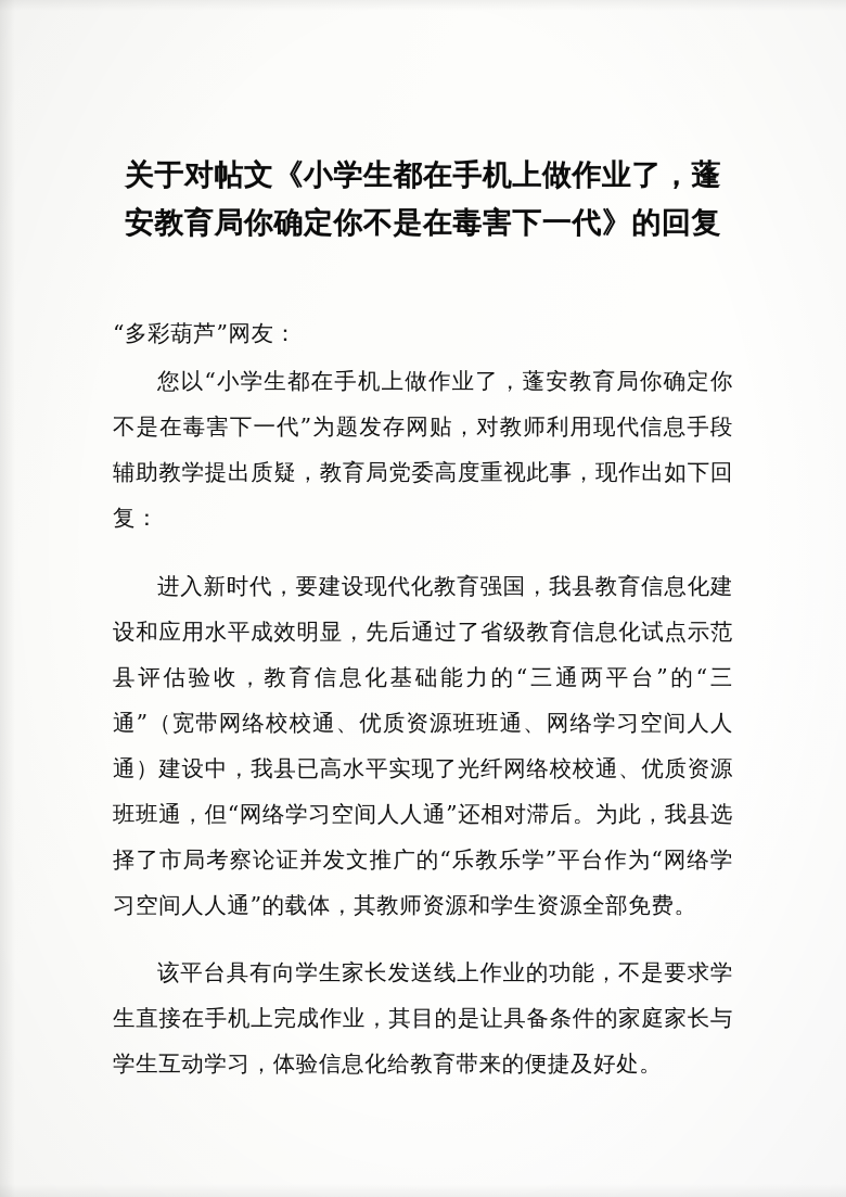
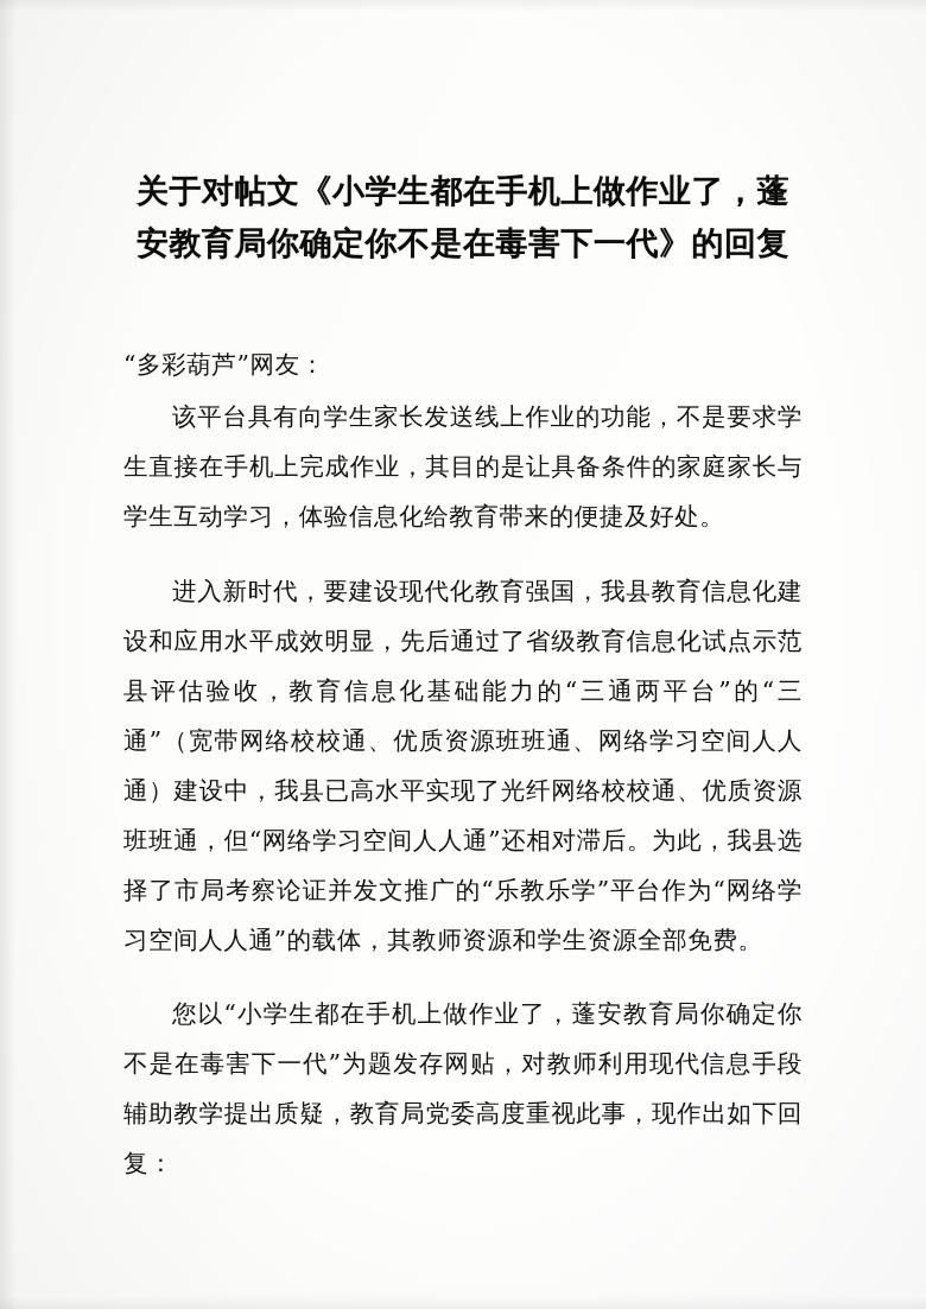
  关于对帖文《小学生都在手机上做作业了，蓬安教育局你确定你不是在毒害下一代》的回复
  “多彩葫芦”网友：
- 您以“小学生都在手机上做作业了，蓬安教育局你确定你不是在毒害下一代”为题发存网贴，对教师利用现代信息手段辅助教学提出质疑，教育局党委高度重视此事，现作出如下回复：
+ 该平台具有向学生家长发送线上作业的功能，不是要求学生直接在手机上完成作业，其目的是让具备条件的家庭家长与学生互动学习，体验信息化给教育带来的便捷及好处。
  进入新时代，要建设现代化教育强国，我县教育信息化建设和应用水平成效明显，先后通过了省级教育信息化试点示范县评估验收，教育信息化基础能力的“三通两平台”的“三通”（宽带网络校校通、优质资源班班通、网络学习空间人人通）建设中，我县已高水平实现了光纤网络校校通、优质资源班班通，但“网络学习空间人人通”还相对滞后。为此，我县选择了市局考察论证并发文推广的“乐教乐学”平台作为“网络学习空间人人通”的载体，其教师资源和学生资源全部免费。
- 该平台具有向学生家长发送线上作业的功能，不是要求学生直接在手机上完成作业，其目的是让具备条件的家庭家长与学生互动学习，体验信息化给教育带来的便捷及好处。
+ 您以“小学生都在手机上做作业了，蓬安教育局你确定你不是在毒害下一代”为题发存网贴，对教师利用现代信息手段辅助教学提出质疑，教育局党委高度重视此事，现作出如下回复：
